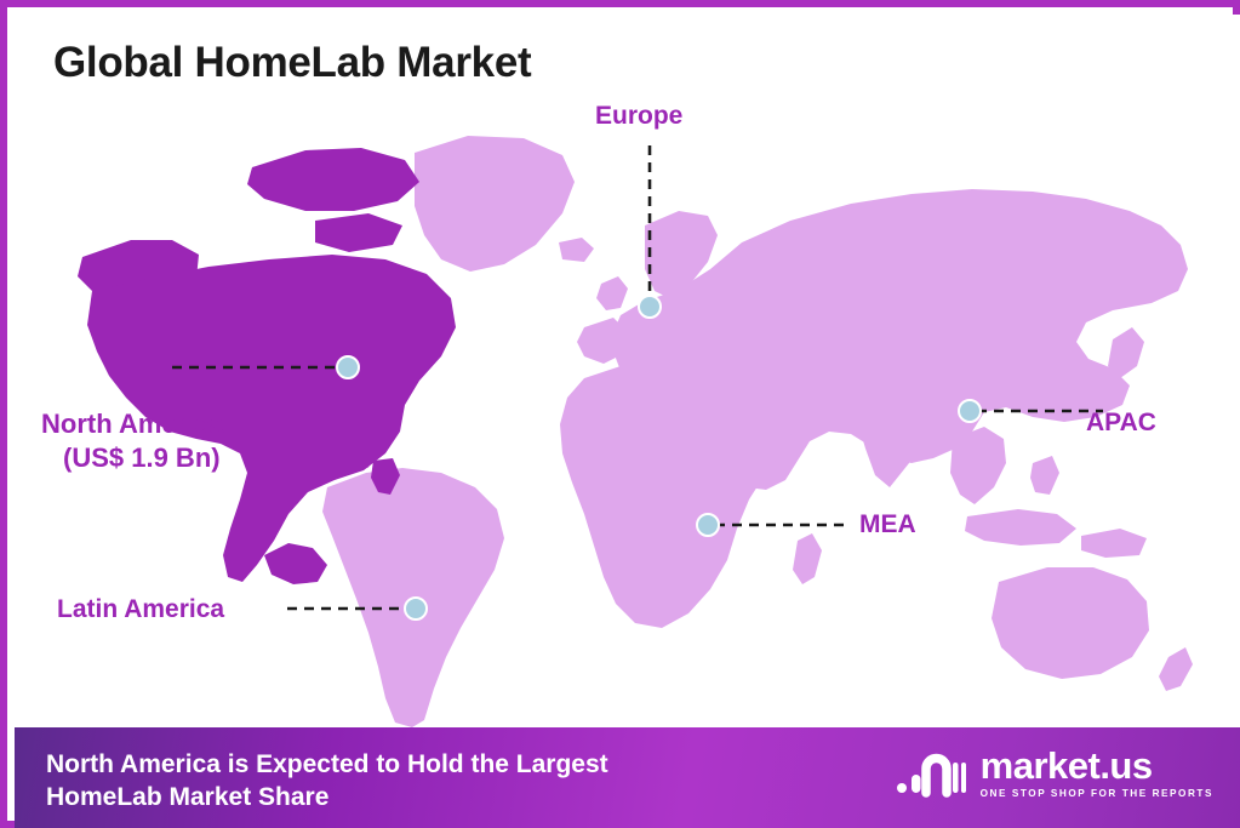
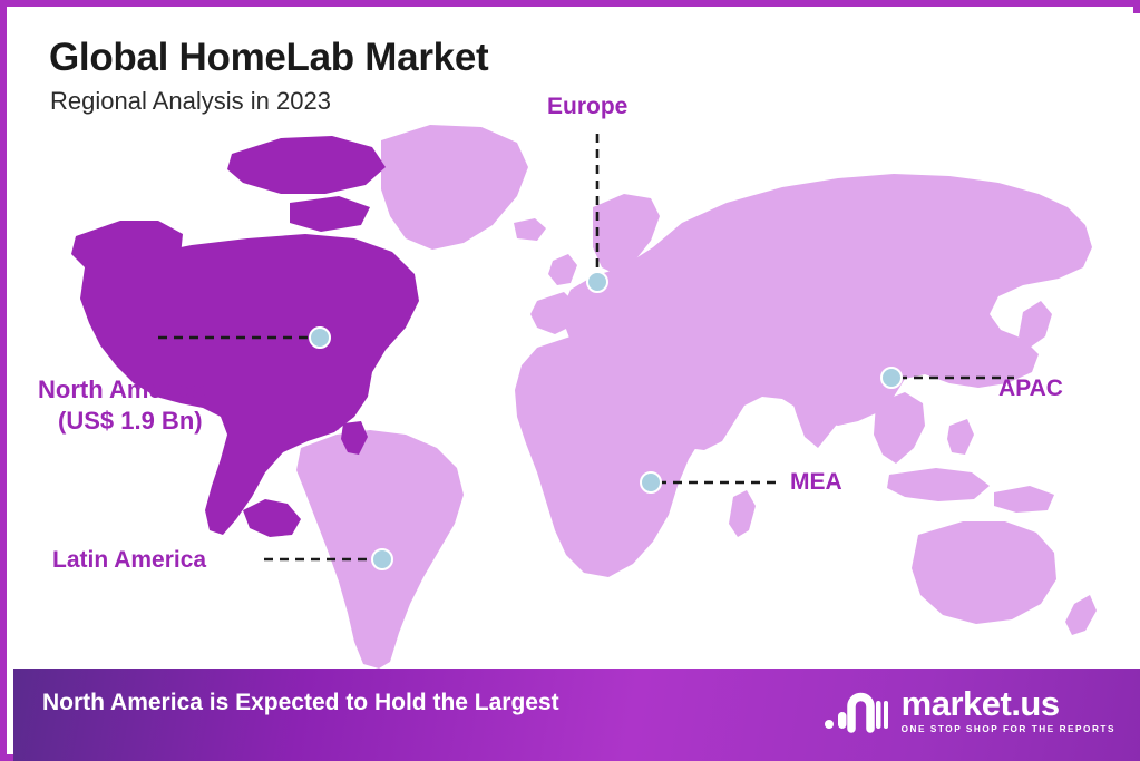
  Global HomeLab Market
+ Regional Analysis in 2023
  Europe
  APAC
  MEA
  North America
  (US$ 1.9 Bn)
  Latin America
  North America is Expected to Hold the Largest
- HomeLab Market Share
  market.us
  ONE STOP SHOP FOR THE REPORTS
